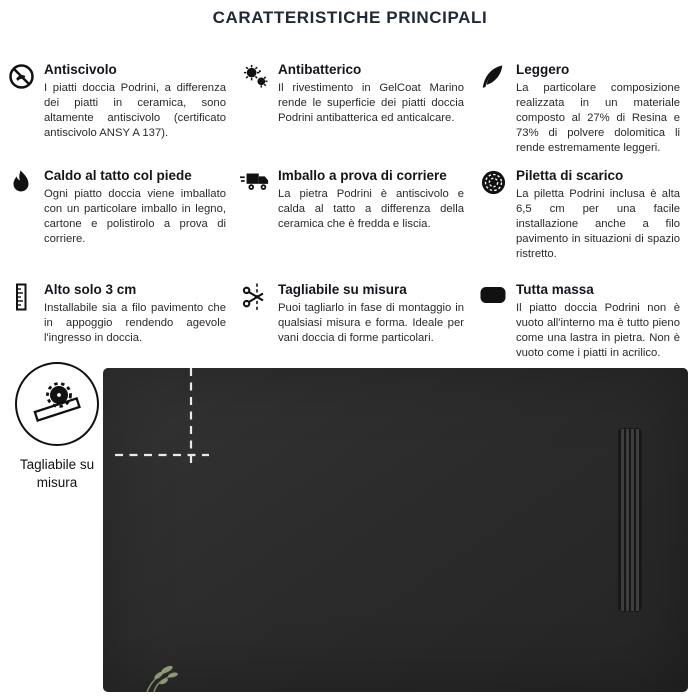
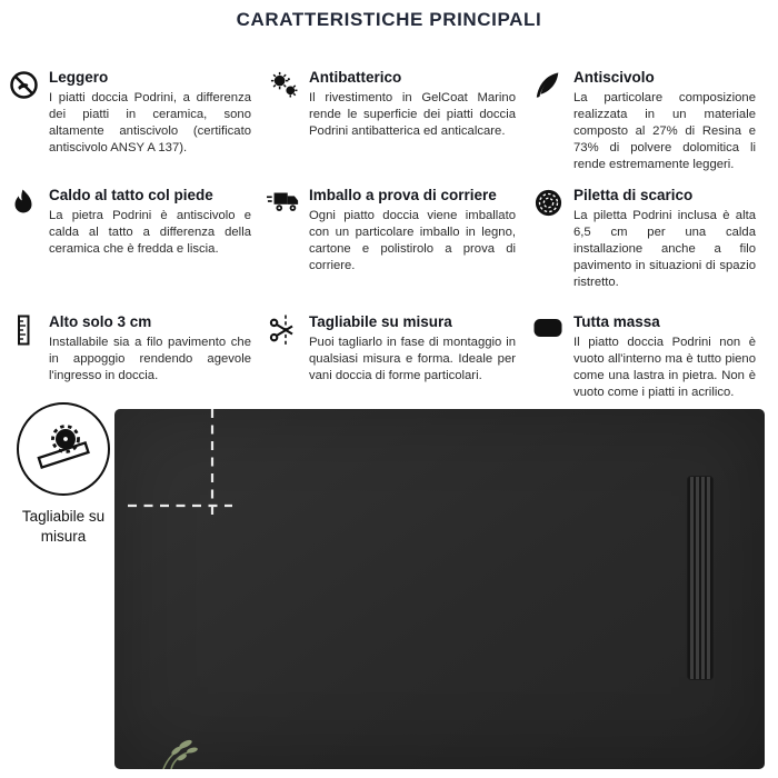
  CARATTERISTICHE PRINCIPALI
- Antiscivolo
+ Leggero
  I piatti doccia Podrini, a differenza dei piatti in ceramica, sono altamente antiscivolo (certificato antiscivolo ANSY A 137).
  Antibatterico
  Il rivestimento in GelCoat Marino rende le superficie dei piatti doccia Podrini antibatterica ed anticalcare.
- Leggero
+ Antiscivolo
  La particolare composizione realizzata in un materiale composto al 27% di Resina e 73% di polvere dolomitica li rende estremamente leggeri.
  Caldo al tatto col piede
- Ogni piatto doccia viene imballato con un particolare imballo in legno, cartone e polistirolo a prova di corriere.
+ La pietra Podrini è antiscivolo e calda al tatto a differenza della ceramica che è fredda e liscia.
  Imballo a prova di corriere
- La pietra Podrini è antiscivolo e calda al tatto a differenza della ceramica che è fredda e liscia.
+ Ogni piatto doccia viene imballato con un particolare imballo in legno, cartone e polistirolo a prova di corriere.
  Piletta di scarico
- La piletta Podrini inclusa è alta 6,5 cm per una facile installazione anche a filo pavimento in situazioni di spazio ristretto.
+ La piletta Podrini inclusa è alta 6,5 cm per una calda installazione anche a filo pavimento in situazioni di spazio ristretto.
  Alto solo 3 cm
  Installabile sia a filo pavimento che in appoggio rendendo agevole l'ingresso in doccia.
  Tagliabile su misura
  Puoi tagliarlo in fase di montaggio in qualsiasi misura e forma. Ideale per vani doccia di forme particolari.
  Tutta massa
  Il piatto doccia Podrini non è vuoto all'interno ma è tutto pieno come una lastra in pietra. Non è vuoto come i piatti in acrilico.
  Tagliabile su misura
